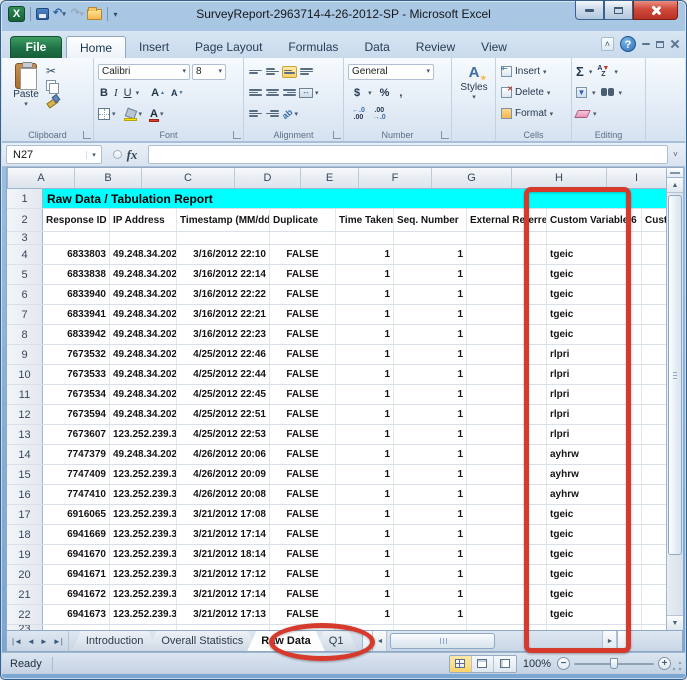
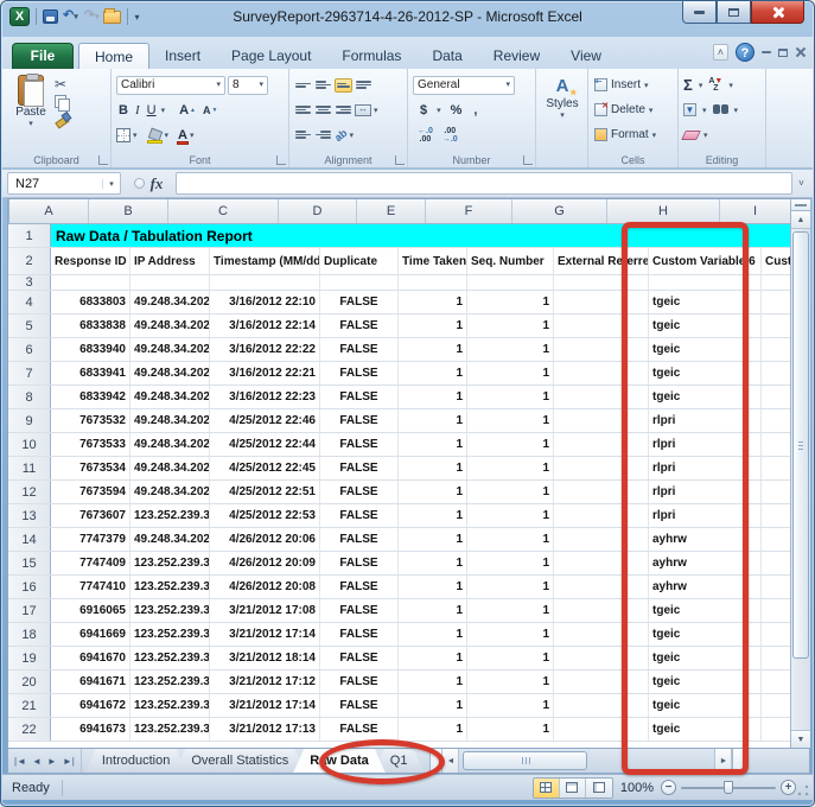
  X
  ▾
  SurveyReport-2963714-4-26-2012-SP - Microsoft Excel
  File
  Home
  Insert
  Page Layout
  Formulas
  Data
  Review
  View
  ˄
  ?
  Paste
  ✂
  Clipboard
  Calibri
  8
  B
  I
  U
  A
  A
  A
  Font
  Alignment
  General
  $
  %
  ,
  Number
  A
  Styles
  Insert
  Delete
  Format
  Cells
  Σ
  ▼
  Editing
  N27
  fx
  ˅
  A
  B
  C
  D
  E
  F
  G
  H
  I
  1
  Raw Data / Tabulation Report
  2
  Response ID
  IP Address
  Timestamp (MM/dd
  Duplicate
  Time Taken
  Seq. Number
  External Referre
  Custom Variable 6
  3
  4
  6833803
  49.248.34.202
  3/16/2012 22:10
  FALSE
  1
  1
  tgeic
  5
  6833838
  49.248.34.202
  3/16/2012 22:14
  FALSE
  1
  1
  tgeic
  6
  6833940
  49.248.34.202
  3/16/2012 22:22
  FALSE
  1
  1
  tgeic
  7
  6833941
  49.248.34.202
  3/16/2012 22:21
  FALSE
  1
  1
  tgeic
  8
  6833942
  49.248.34.202
  3/16/2012 22:23
  FALSE
  1
  1
  tgeic
  9
  7673532
  49.248.34.202
  4/25/2012 22:46
  FALSE
  1
  1
  rlpri
  10
  7673533
  49.248.34.202
  4/25/2012 22:44
  FALSE
  1
  1
  rlpri
  11
  7673534
  49.248.34.202
  4/25/2012 22:45
  FALSE
  1
  1
  rlpri
  12
  7673594
  49.248.34.202
  4/25/2012 22:51
  FALSE
  1
  1
  rlpri
  13
  7673607
  123.252.239.3
  4/25/2012 22:53
  FALSE
  1
  1
  rlpri
  14
  7747379
  49.248.34.202
  4/26/2012 20:06
  FALSE
  1
  1
  ayhrw
  15
  7747409
  123.252.239.3
  4/26/2012 20:09
  FALSE
  1
  1
  ayhrw
  16
  7747410
  123.252.239.3
  4/26/2012 20:08
  FALSE
  1
  1
  ayhrw
  17
  6916065
  123.252.239.3
  3/21/2012 17:08
  FALSE
  1
  1
  tgeic
  18
  6941669
  123.252.239.3
  3/21/2012 17:14
  FALSE
  1
  1
  tgeic
  19
  6941670
  123.252.239.3
  3/21/2012 18:14
  FALSE
  1
  1
  tgeic
  20
  6941671
  123.252.239.3
  3/21/2012 17:12
  FALSE
  1
  1
  tgeic
  21
  6941672
  123.252.239.3
  3/21/2012 17:14
  FALSE
  1
  1
  tgeic
  22
  6941673
  123.252.239.3
  3/21/2012 17:13
  FALSE
  1
  1
  tgeic
- 23
  |◄
  ◄
  ►
  ►|
  Introduction
  Overall Statistics
  Raw Data
  Q1
  Ready
  100%
  −
  +
